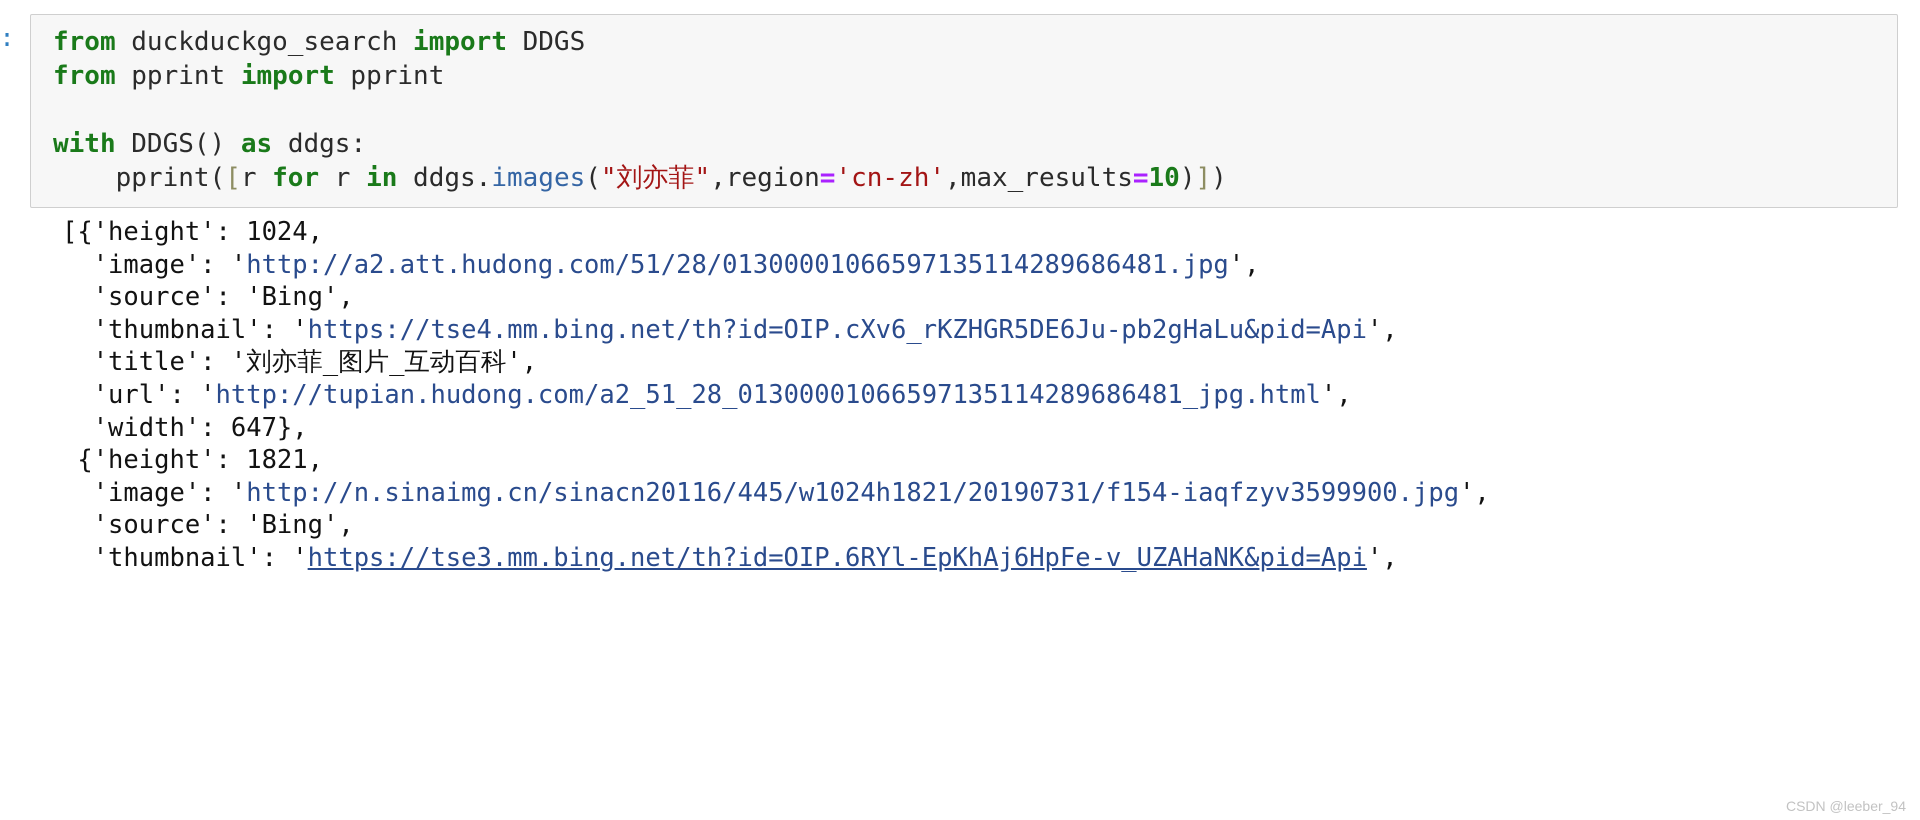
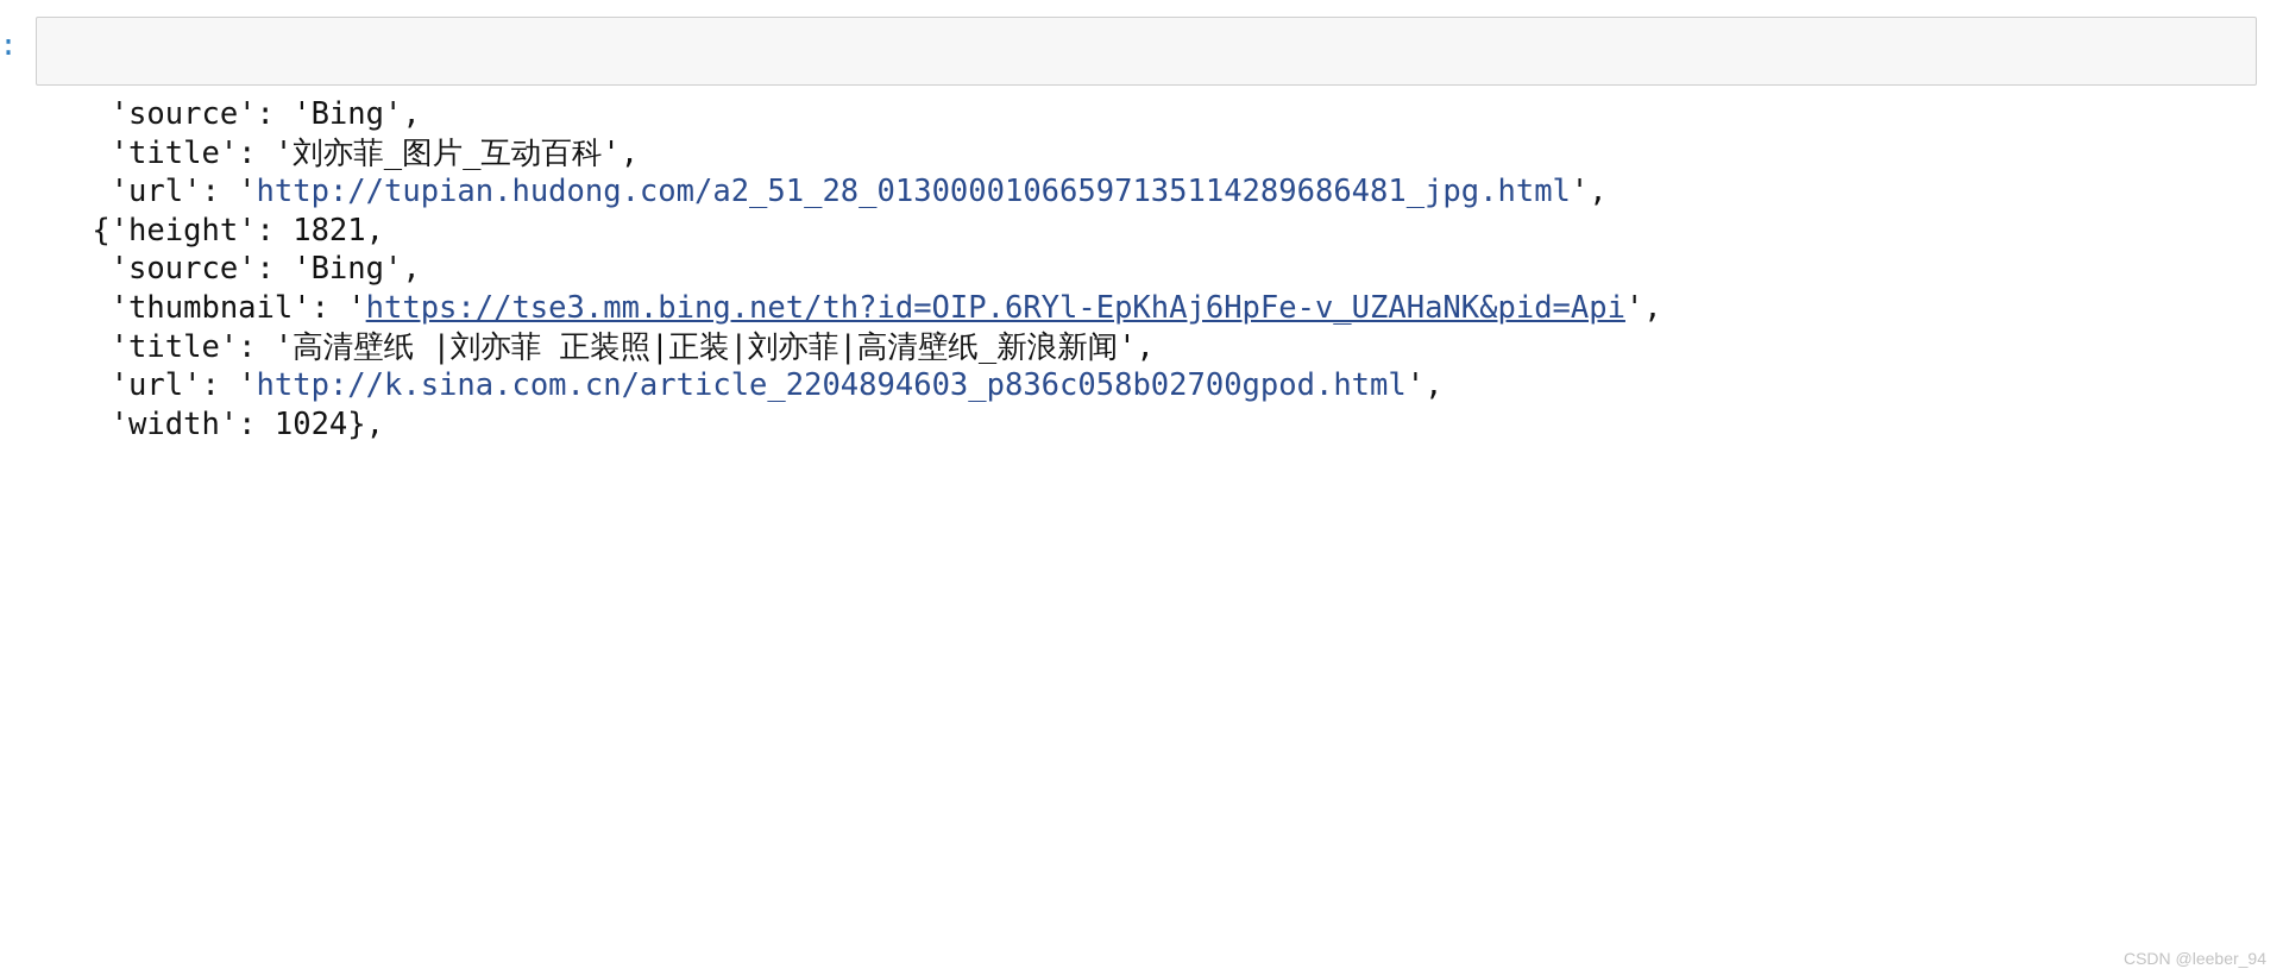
- from duckduckgo_search import DDGS
- from pprint import pprint
- with DDGS() as ddgs:
- pprint([r for r in ddgs.images("刘亦菲",region='cn-zh',max_results=10)])
- [{'height': 1024,
- 'image': 'http://a2.att.hudong.com/51/28/01300001066597135114289686481.jpg',
  'source': 'Bing',
- 'thumbnail': 'https://tse4.mm.bing.net/th?id=OIP.cXv6_rKZHGR5DE6Ju-pb2gHaLu&pid=Api',
  'title': '刘亦菲_图片_互动百科',
  'url': 'http://tupian.hudong.com/a2_51_28_01300001066597135114289686481_jpg.html',
- 'width': 647},
  {'height': 1821,
- 'image': 'http://n.sinaimg.cn/sinacn20116/445/w1024h1821/20190731/f154-iaqfzyv3599900.jpg',
  'source': 'Bing',
  'thumbnail': 'https://tse3.mm.bing.net/th?id=OIP.6RYl-EpKhAj6HpFe-v_UZAHaNK&pid=Api',
+ 'title': '高清壁纸 |刘亦菲 正装照|正装|刘亦菲|高清壁纸_新浪新闻',
+ 'url': 'http://k.sina.com.cn/article_2204894603_p836c058b02700gpod.html',
+ 'width': 1024},
  CSDN @leeber_94
